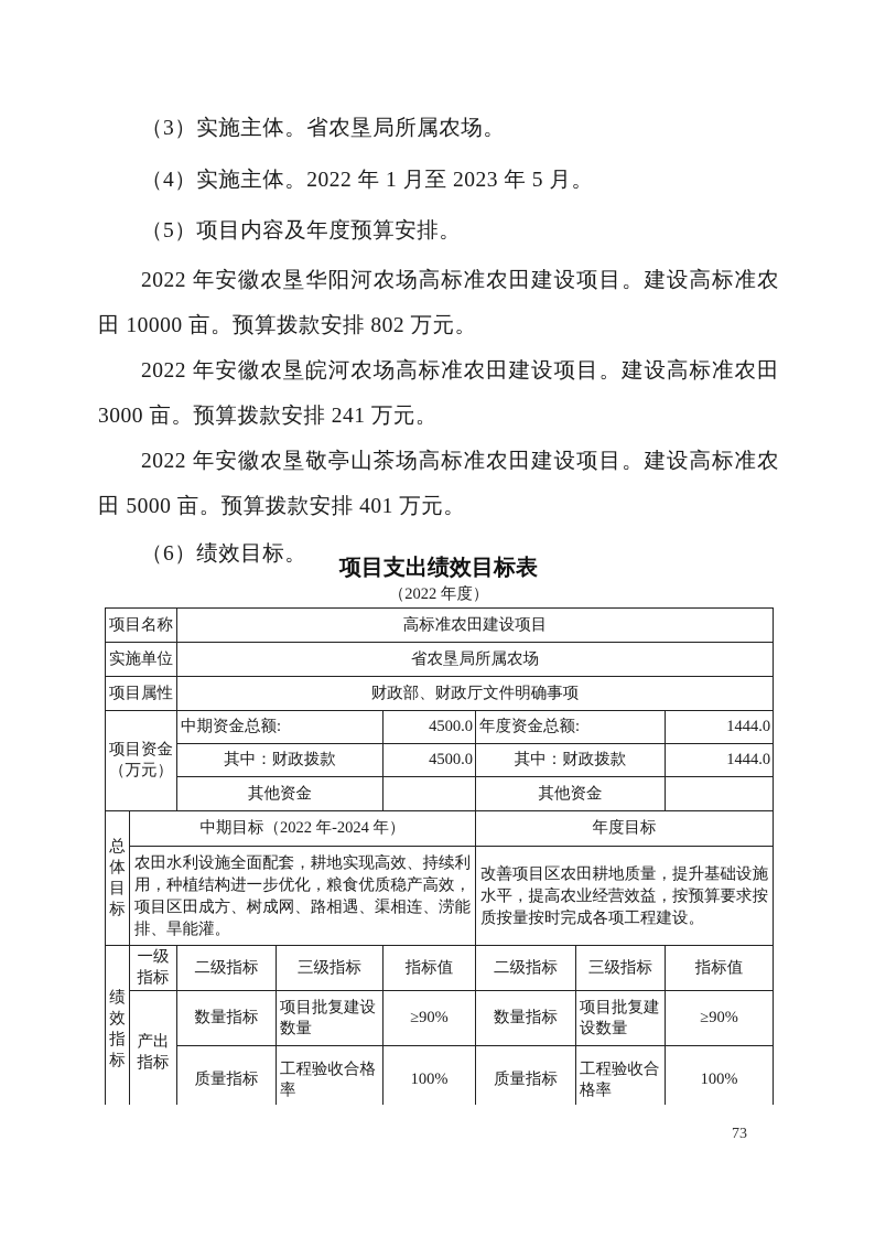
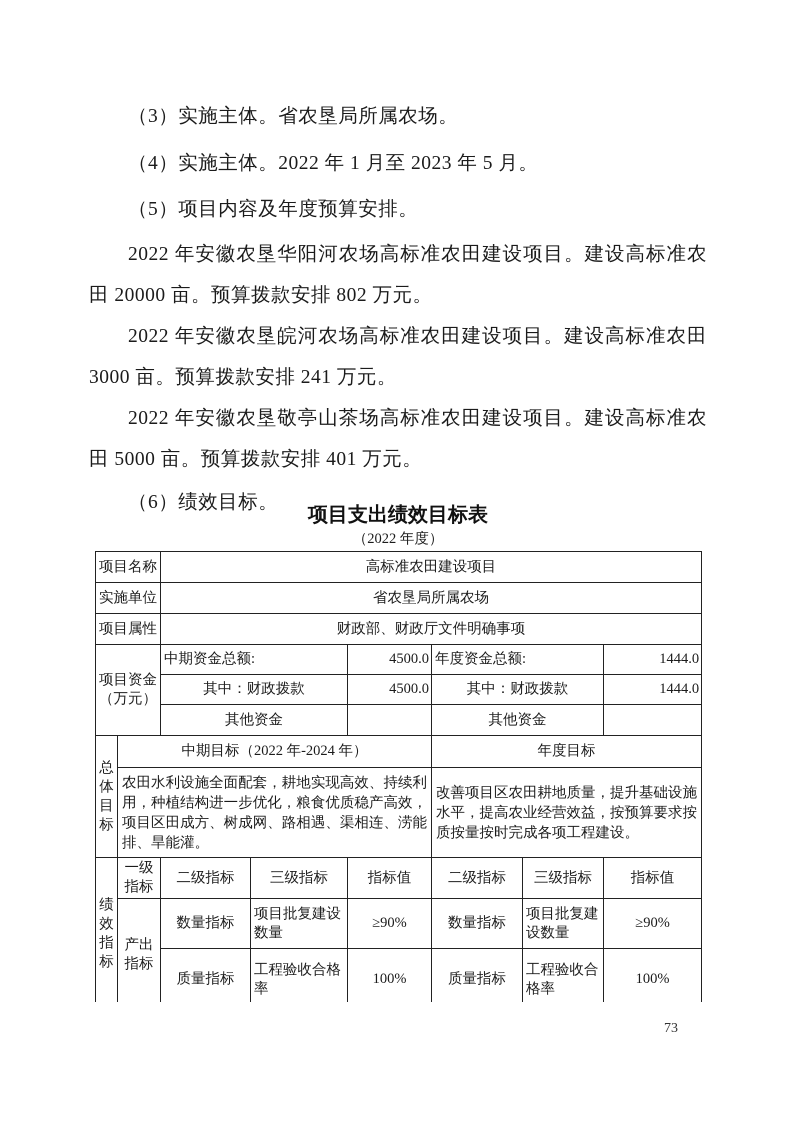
  （3）实施主体。省农垦局所属农场。
  （4）实施主体。2022 年 1 月至 2023 年 5 月。
  （5）项目内容及年度预算安排。
- 2022 年安徽农垦华阳河农场高标准农田建设项目。建设高标准农田 10000 亩。预算拨款安排 802 万元。
+ 2022 年安徽农垦华阳河农场高标准农田建设项目。建设高标准农田 20000 亩。预算拨款安排 802 万元。
  2022 年安徽农垦皖河农场高标准农田建设项目。建设高标准农田 3000 亩。预算拨款安排 241 万元。
  2022 年安徽农垦敬亭山茶场高标准农田建设项目。建设高标准农田 5000 亩。预算拨款安排 401 万元。
  （6）绩效目标。
  项目支出绩效目标表
  （2022 年度）
  项目名称	高标准农田建设项目
  实施单位	省农垦局所属农场
  项目属性	财政部、财政厅文件明确事项
  项目资金（万元）	中期资金总额:	4500.0	年度资金总额:	1444.0
  其中：财政拨款	4500.0	其中：财政拨款	1444.0
  其他资金		其他资金
  总体目标	中期目标（2022 年-2024 年）	年度目标
  农田水利设施全面配套，耕地实现高效、持续利用，种植结构进一步优化，粮食优质稳产高效，项目区田成方、树成网、路相遇、渠相连、涝能排、旱能灌。	改善项目区农田耕地质量，提升基础设施水平，提高农业经营效益，按预算要求按质按量按时完成各项工程建设。
  绩效指标	一级指标	二级指标	三级指标	指标值	二级指标	三级指标	指标值
  产出指标	数量指标	项目批复建设数量	≥90%	数量指标	项目批复建设数量	≥90%
  质量指标	工程验收合格率	100%	质量指标	工程验收合格率	100%
  73
